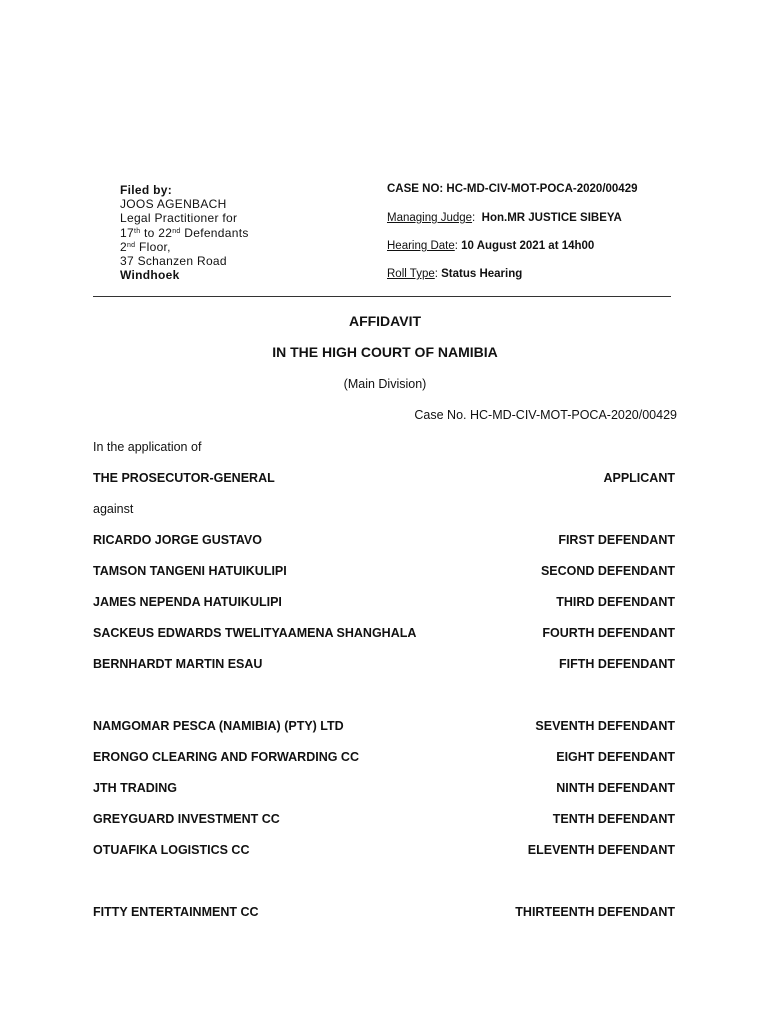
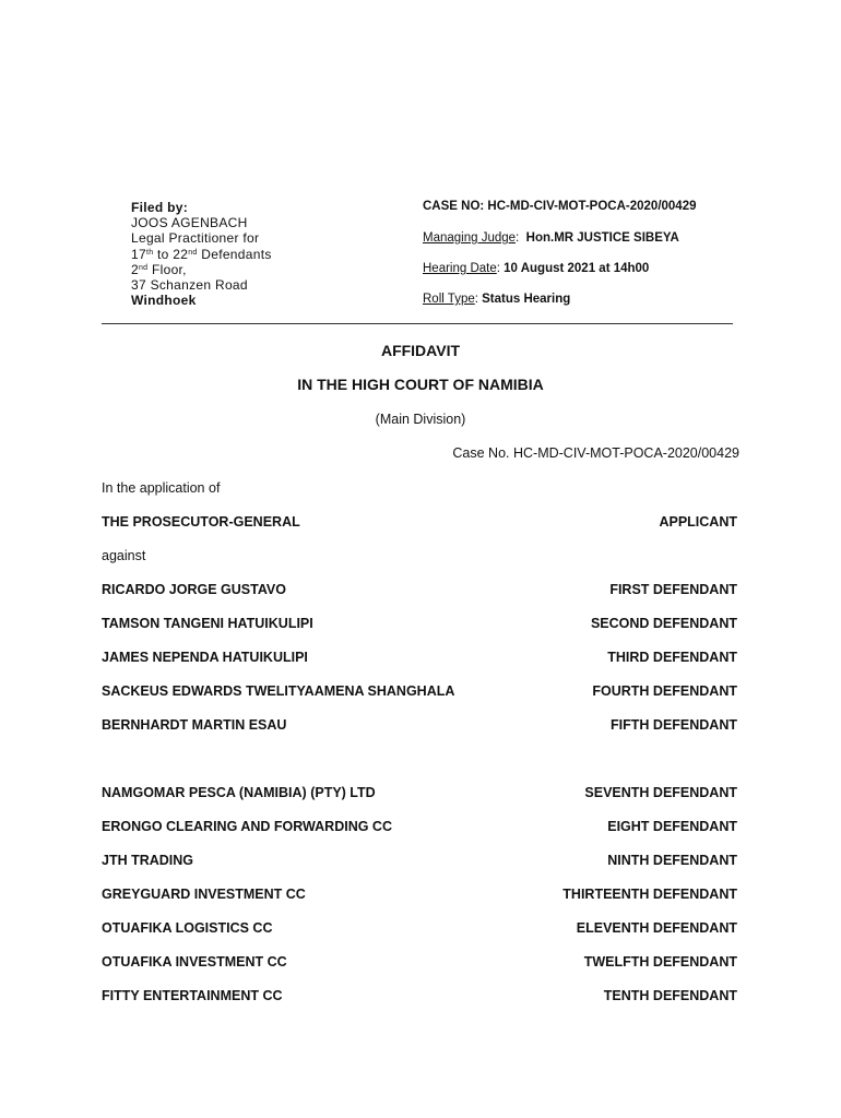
  Filed by:
  JOOS AGENBACH
  Legal Practitioner for
  17 to 22 Defendants
  2 Floor,
  37 Schanzen Road
  Windhoek
  CASE NO: HC-MD-CIV-MOT-POCA-2020/00429
  Managing Judge: Hon.MR JUSTICE SIBEYA
  Hearing Date: 10 August 2021 at 14h00
  Roll Type: Status Hearing
  AFFIDAVIT
  IN THE HIGH COURT OF NAMIBIA
  (Main Division)
  Case No. HC-MD-CIV-MOT-POCA-2020/00429
  In the application of
  THE PROSECUTOR-GENERAL
  APPLICANT
  against
  RICARDO JORGE GUSTAVO
  FIRST DEFENDANT
  TAMSON TANGENI HATUIKULIPI
  SECOND DEFENDANT
  JAMES NEPENDA HATUIKULIPI
  THIRD DEFENDANT
  SACKEUS EDWARDS TWELITYAAMENA SHANGHALA
  FOURTH DEFENDANT
  BERNHARDT MARTIN ESAU
  FIFTH DEFENDANT
  NAMGOMAR PESCA (NAMIBIA) (PTY) LTD
  SEVENTH DEFENDANT
  ERONGO CLEARING AND FORWARDING CC
  EIGHT DEFENDANT
  JTH TRADING
  NINTH DEFENDANT
  GREYGUARD INVESTMENT CC
- TENTH DEFENDANT
+ THIRTEENTH DEFENDANT
  OTUAFIKA LOGISTICS CC
  ELEVENTH DEFENDANT
+ OTUAFIKA INVESTMENT CC
+ TWELFTH DEFENDANT
  FITTY ENTERTAINMENT CC
- THIRTEENTH DEFENDANT
+ TENTH DEFENDANT
